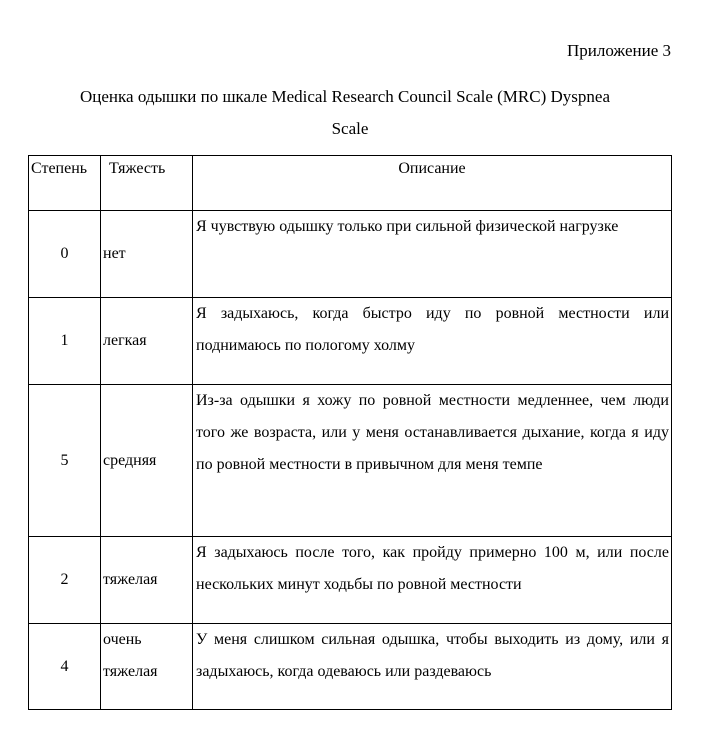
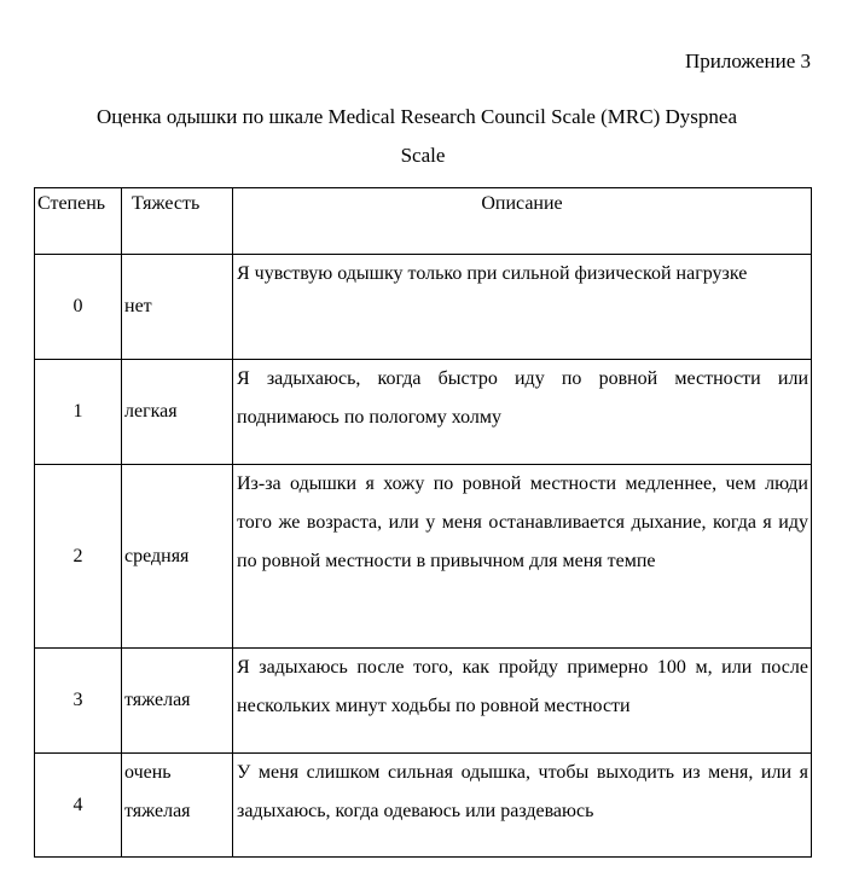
  Приложение 3
  Оценка одышки по шкале Medical Research Council Scale (MRC) Dyspnea
  Scale
  Степень	Тяжесть	Описание
  0	нет	Я чувствую одышку только при сильной физической нагрузке
  1	легкая	Я задыхаюсь, когда быстро иду по ровной местности или поднимаюсь по пологому холму
- 5	средняя	Из-за одышки я хожу по ровной местности медленнее, чем люди того же возраста, или у меня останавливается дыхание, когда я иду по ровной местности в привычном для меня темпе
+ 2	средняя	Из-за одышки я хожу по ровной местности медленнее, чем люди того же возраста, или у меня останавливается дыхание, когда я иду по ровной местности в привычном для меня темпе
- 2	тяжелая	Я задыхаюсь после того, как пройду примерно 100 м, или после нескольких минут ходьбы по ровной местности
+ 3	тяжелая	Я задыхаюсь после того, как пройду примерно 100 м, или после нескольких минут ходьбы по ровной местности
- 4	очень тяжелая	У меня слишком сильная одышка, чтобы выходить из дому, или я задыхаюсь, когда одеваюсь или раздеваюсь
+ 4	очень тяжелая	У меня слишком сильная одышка, чтобы выходить из меня, или я задыхаюсь, когда одеваюсь или раздеваюсь
